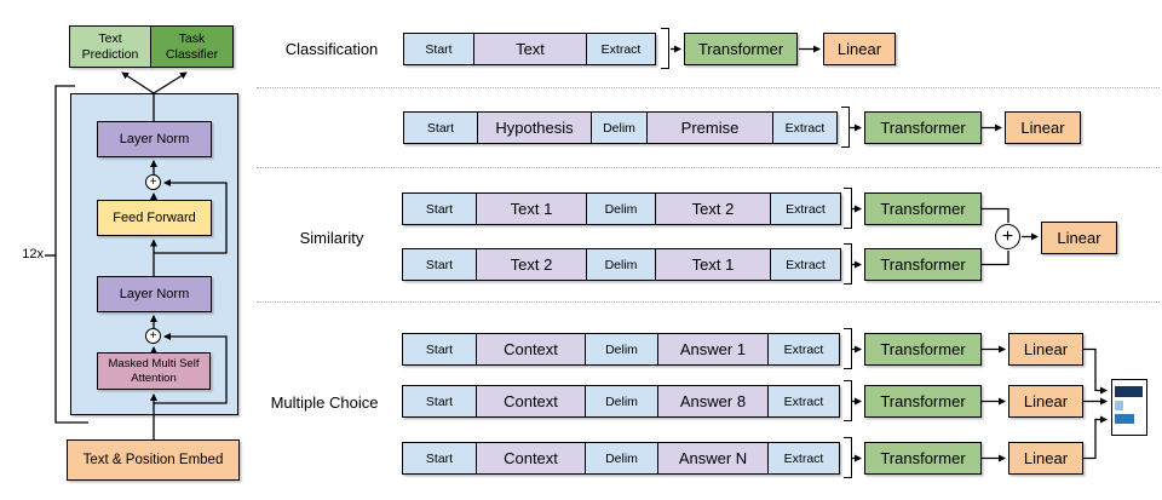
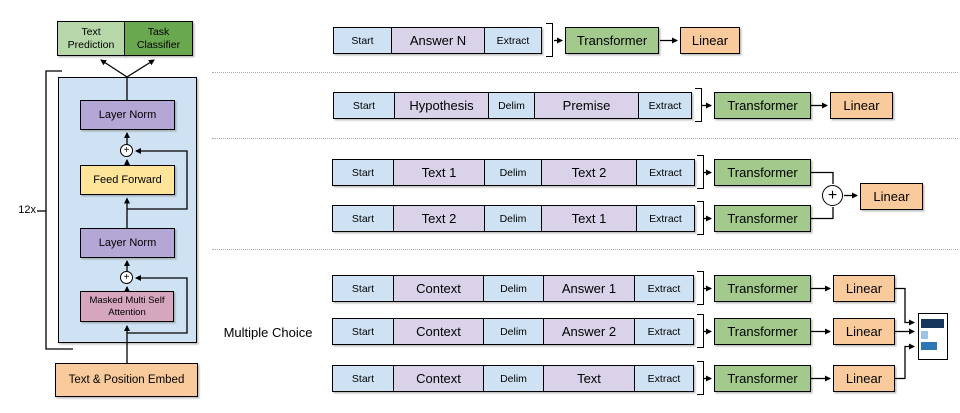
  Text Prediction
  Task Classifier
  Layer Norm
  +
  Feed Forward
  Layer Norm
  +
  Masked Multi Self Attention
  Text & Position Embed
  12x
- Classification
- Similarity
  Multiple Choice
  Start
- Text
+ Answer N
  Extract
  Transformer
  Linear
  Start
  Hypothesis
  Delim
  Premise
  Extract
  Transformer
  Linear
  Start
  Text 1
  Delim
  Text 2
  Extract
  Transformer
  Start
  Text 2
  Delim
  Text 1
  Extract
  Transformer
  +
  Linear
  Start
  Context
  Delim
  Answer 1
  Extract
  Transformer
  Linear
  Start
  Context
  Delim
- Answer 8
+ Answer 2
  Extract
  Transformer
  Linear
  Start
  Context
  Delim
- Answer N
+ Text
  Extract
  Transformer
  Linear
